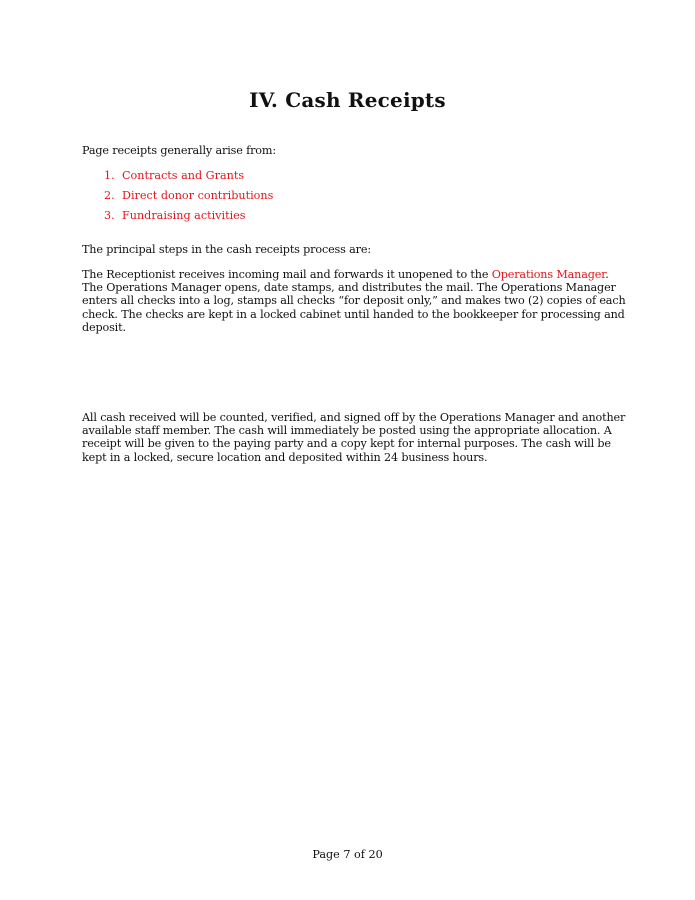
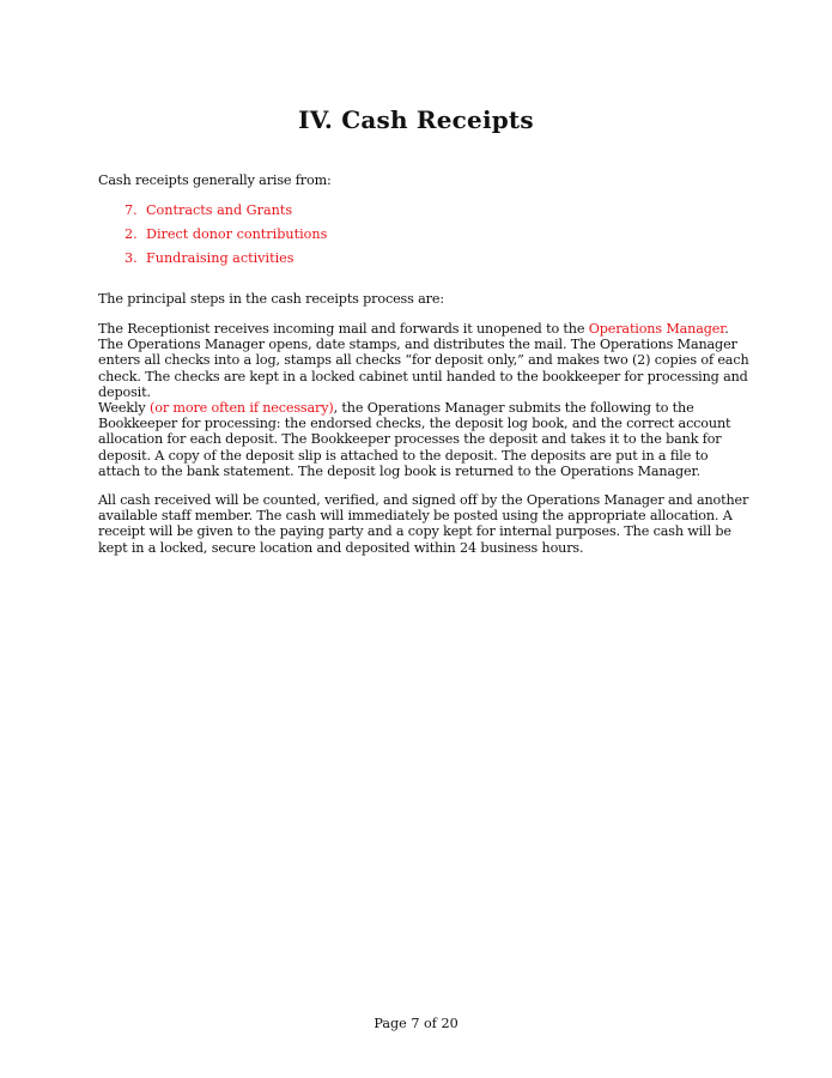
  IV. Cash Receipts
- Page receipts generally arise from:
+ Cash receipts generally arise from:
- 1.
+ 7.
  Contracts and Grants
  2.
  Direct donor contributions
  3.
  Fundraising activities
  The principal steps in the cash receipts process are:
  The Receptionist receives incoming mail and forwards it unopened to the Operations Manager. The Operations Manager opens, date stamps, and distributes the mail. The Operations Manager enters all checks into a log, stamps all checks “for deposit only,” and makes two (2) copies of each check. The checks are kept in a locked cabinet until handed to the bookkeeper for processing and deposit.
+ Weekly (or more often if necessary), the Operations Manager submits the following to the Bookkeeper for processing: the endorsed checks, the deposit log book, and the correct account allocation for each deposit. The Bookkeeper processes the deposit and takes it to the bank for deposit. A copy of the deposit slip is attached to the deposit. The deposits are put in a file to attach to the bank statement. The deposit log book is returned to the Operations Manager.
  All cash received will be counted, verified, and signed off by the Operations Manager and another available staff member. The cash will immediately be posted using the appropriate allocation. A receipt will be given to the paying party and a copy kept for internal purposes. The cash will be kept in a locked, secure location and deposited within 24 business hours.
  Page 7 of 20
